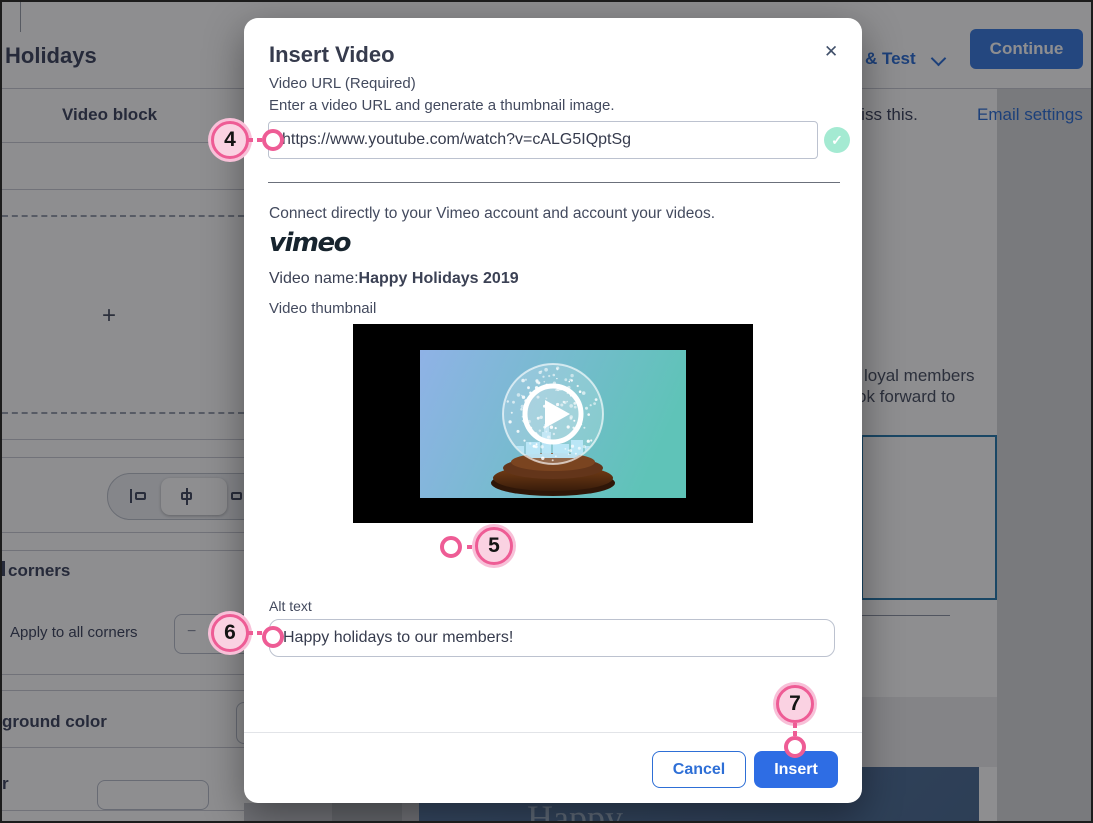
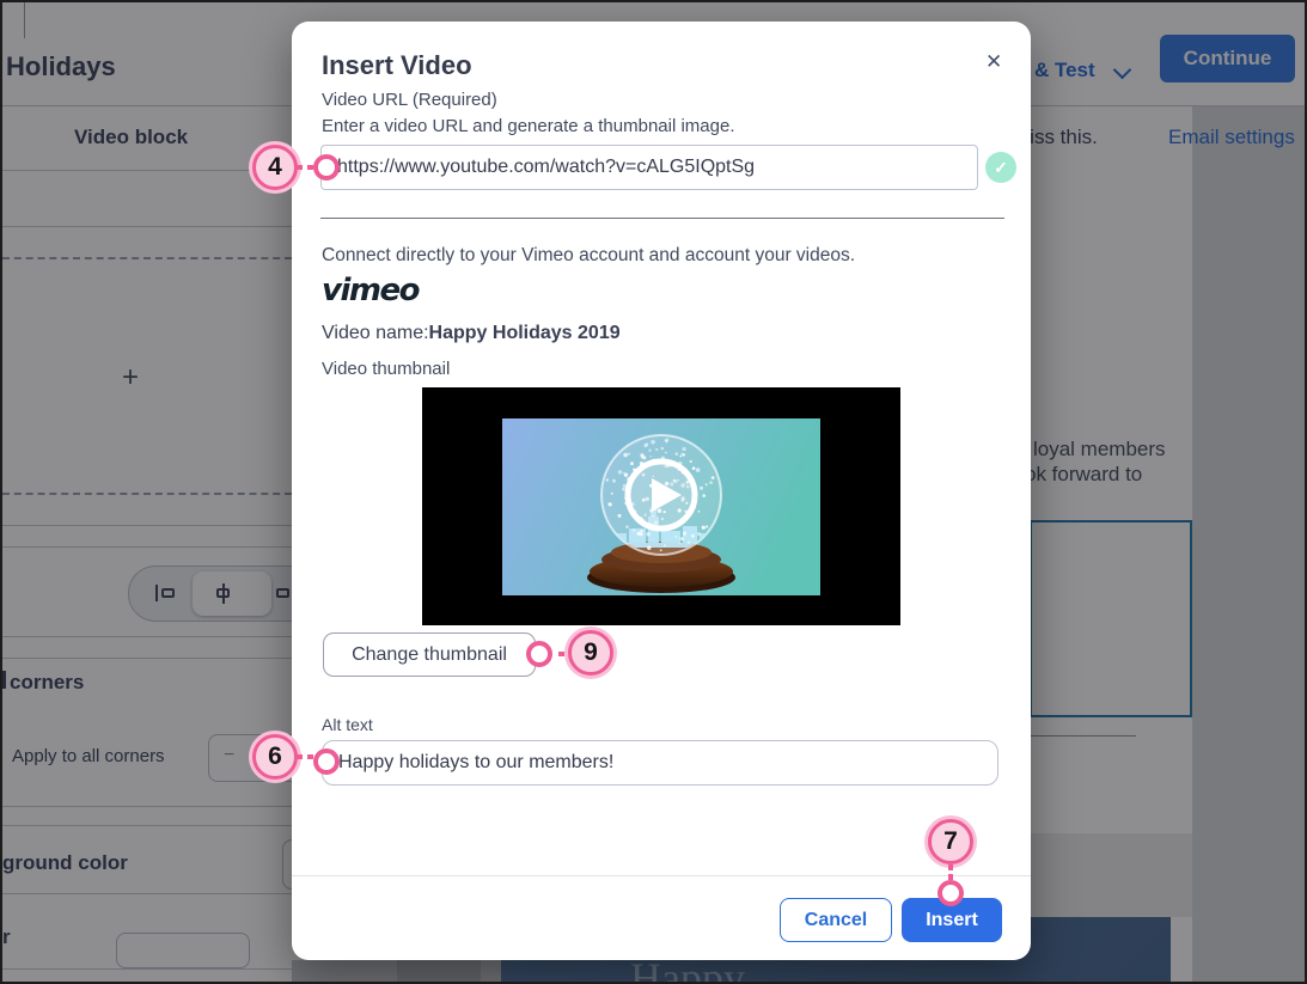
  Holidays
  & Test
  Continue
  Video block
  iss this.
  Email settings
  +
  corners
  Apply to all corners
  −
  ground color
  r
  loyal members
  k forward to
  Happy
  Insert Video
  ✕
  Video URL (Required)
  Enter a video URL and generate a thumbnail image.
  https://www.youtube.com/watch?v=cALG5IQptSg
  ✓
  Connect directly to your Vimeo account and account your videos.
  vimeo
  Video name:Happy Holidays 2019
  Video thumbnail
+ Change thumbnail
  Alt text
  Happy holidays to our members!
  Cancel
  Insert
  4
- 5
+ 9
  6
  7
